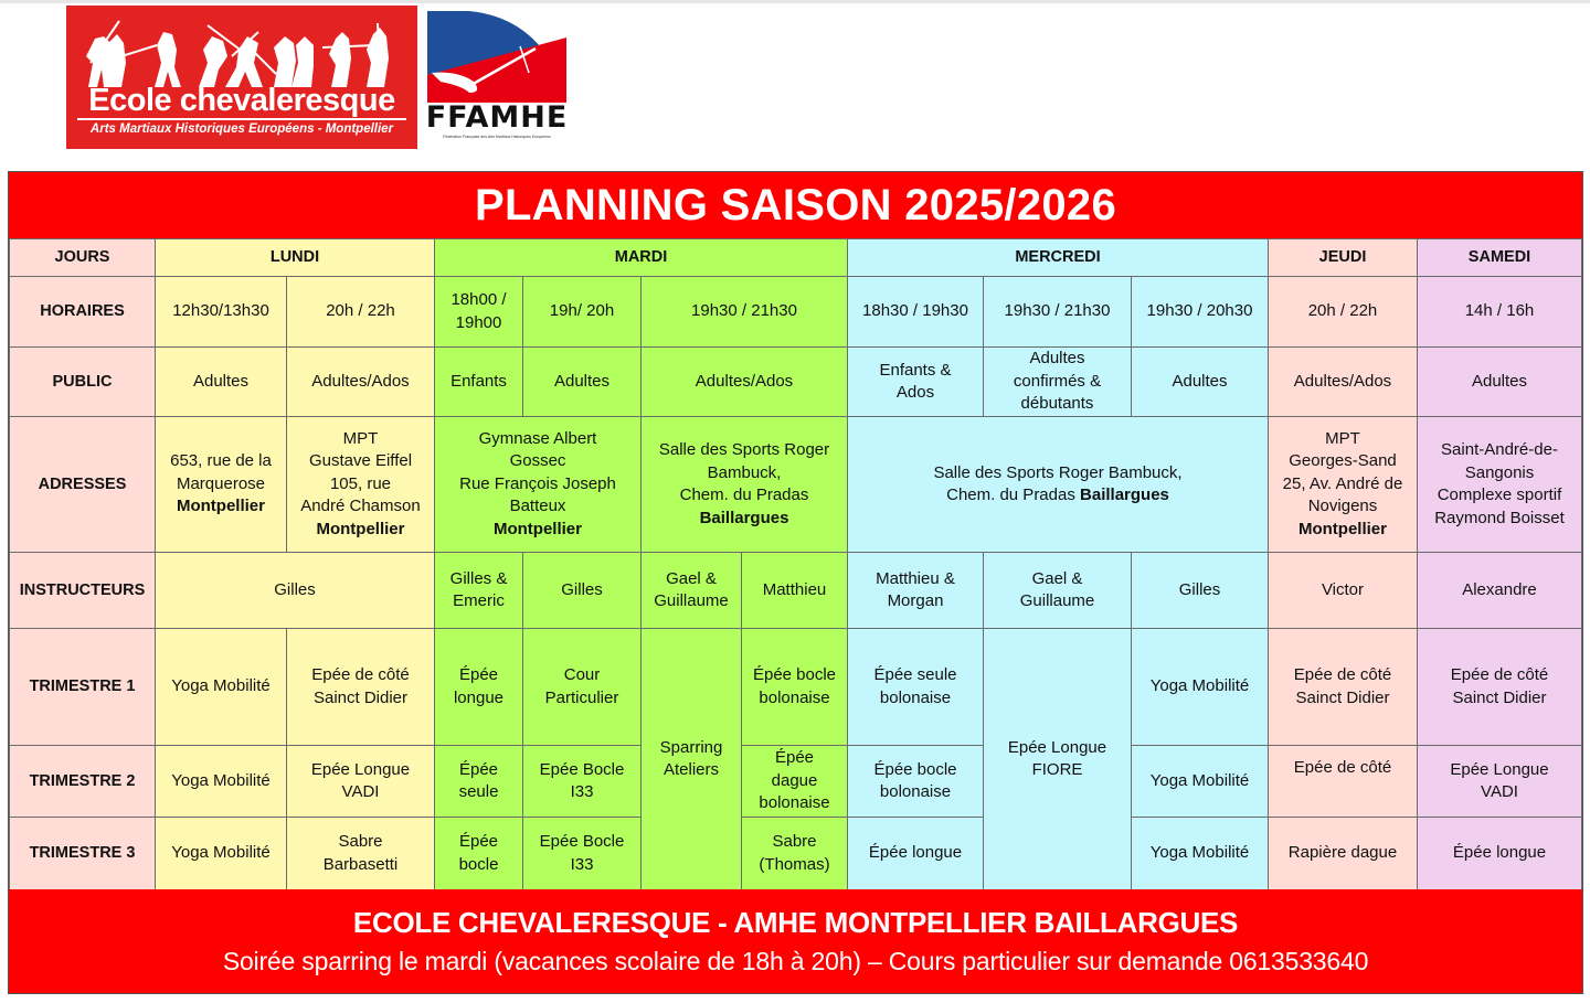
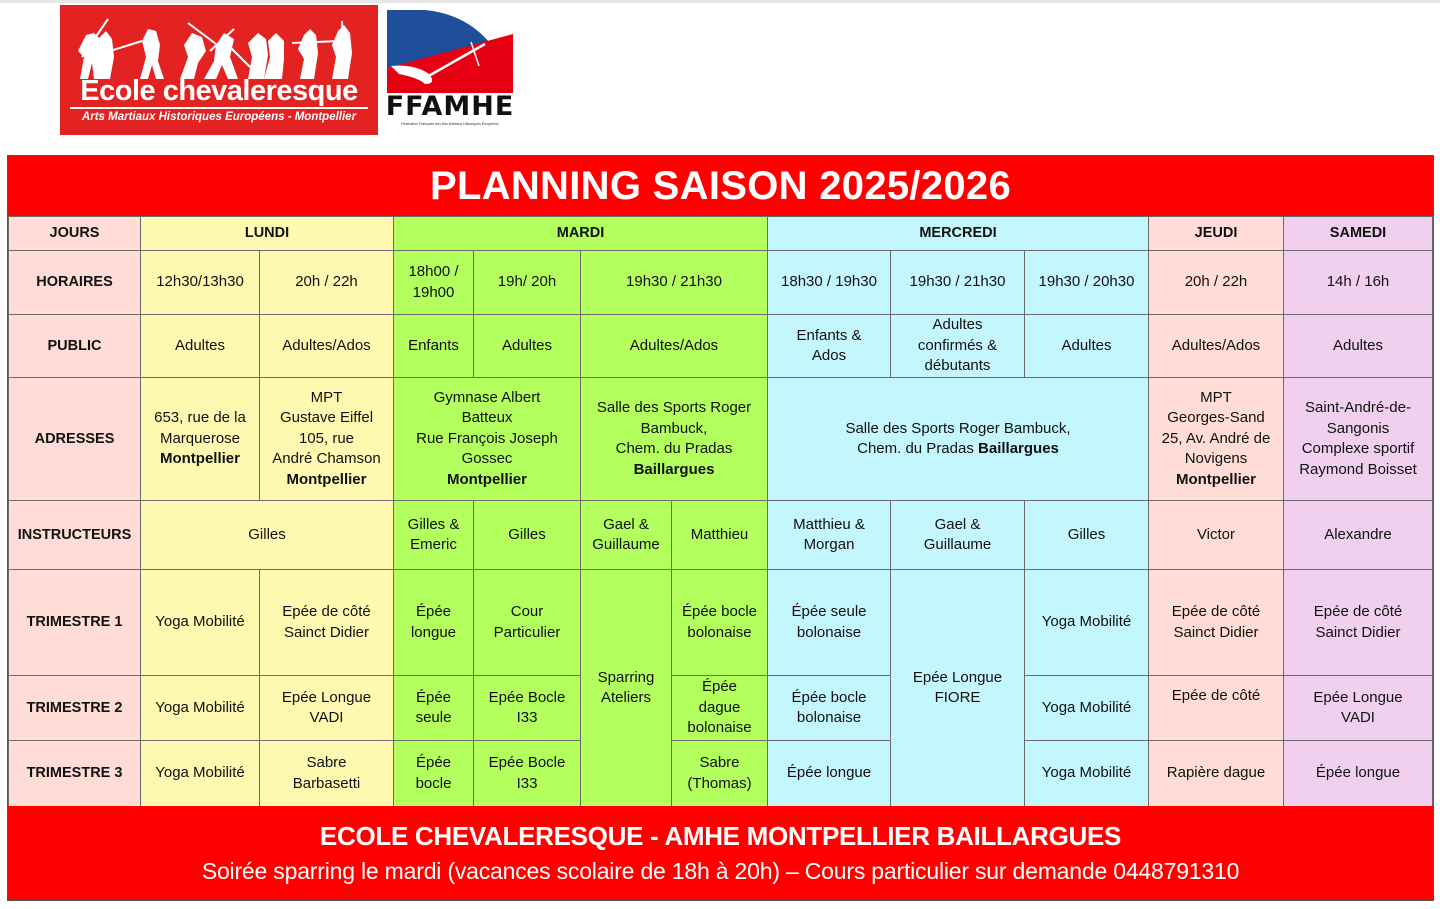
  Ecole chevaleresque
  Arts Martiaux Historiques Européens - Montpellier
  FFAMHE
  PLANNING SAISON 2025/2026
  JOURS
  LUNDI
  MARDI
  MERCREDI
  JEUDI
  SAMEDI
  HORAIRES
  12h30/13h30
  20h / 22h
  18h00 /
  19h00
  19h/ 20h
  19h30 / 21h30
  18h30 / 19h30
  19h30 / 21h30
  19h30 / 20h30
  20h / 22h
  14h / 16h
  PUBLIC
  Adultes
  Adultes/Ados
  Enfants
  Adultes
  Adultes/Ados
  Enfants &
  Ados
  Adultes
  confirmés &
  débutants
  Adultes
  Adultes/Ados
  Adultes
  ADRESSES
  653, rue de la
  Marquerose
  Montpellier
  MPT
  Gustave Eiffel
  105, rue
  André Chamson
  Montpellier
  Gymnase Albert
- Gossec
+ Batteux
  Rue François Joseph
- Batteux
+ Gossec
  Montpellier
  Salle des Sports Roger
  Bambuck,
  Chem. du Pradas
  Baillargues
  Salle des Sports Roger Bambuck,
  Chem. du Pradas Baillargues
  MPT
  Georges-Sand
  25, Av. André de
  Novigens
  Montpellier
  Saint-André-de-
  Sangonis
  Complexe sportif
  Raymond Boisset
  INSTRUCTEURS
  Gilles
  Gilles &
  Emeric
  Gilles
  Gael &
  Guillaume
  Matthieu
  Matthieu &
  Morgan
  Gael &
  Guillaume
  Gilles
  Victor
  Alexandre
  TRIMESTRE 1
  Yoga Mobilité
  Epée de côté
  Sainct Didier
  Épée
  longue
  Cour
  Particulier
  Sparring
  Ateliers
  Épée bocle
  bolonaise
  Épée seule
  bolonaise
  Epée Longue
  FIORE
  Yoga Mobilité
  Epée de côté
  Sainct Didier
  Epée de côté
  Sainct Didier
  TRIMESTRE 2
  Yoga Mobilité
  Epée Longue
  VADI
  Épée
  seule
  Epée Bocle
  I33
  Épée
  dague
  bolonaise
  Épée bocle
  bolonaise
  Yoga Mobilité
  Epée de côté
  Epée Longue
  VADI
  TRIMESTRE 3
  Yoga Mobilité
  Sabre
  Barbasetti
  Épée
  bocle
  Epée Bocle
  I33
  Sabre
  (Thomas)
  Épée longue
  Yoga Mobilité
  Rapière dague
  Épée longue
  ECOLE CHEVALERESQUE - AMHE MONTPELLIER BAILLARGUES
- Soirée sparring le mardi (vacances scolaire de 18h à 20h) – Cours particulier sur demande 0613533640
+ Soirée sparring le mardi (vacances scolaire de 18h à 20h) – Cours particulier sur demande 0448791310
